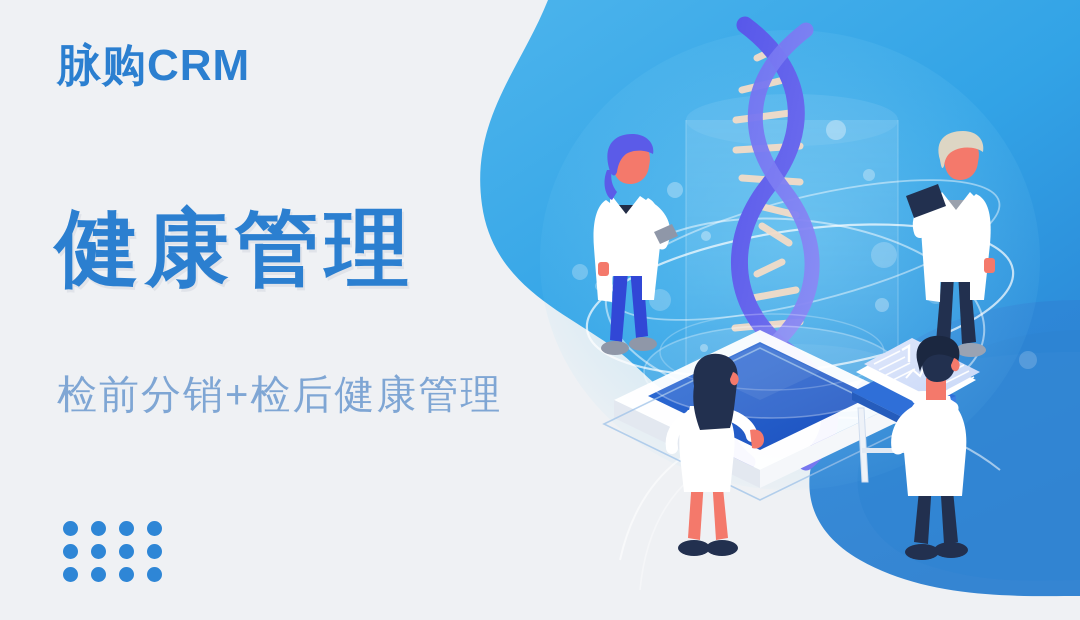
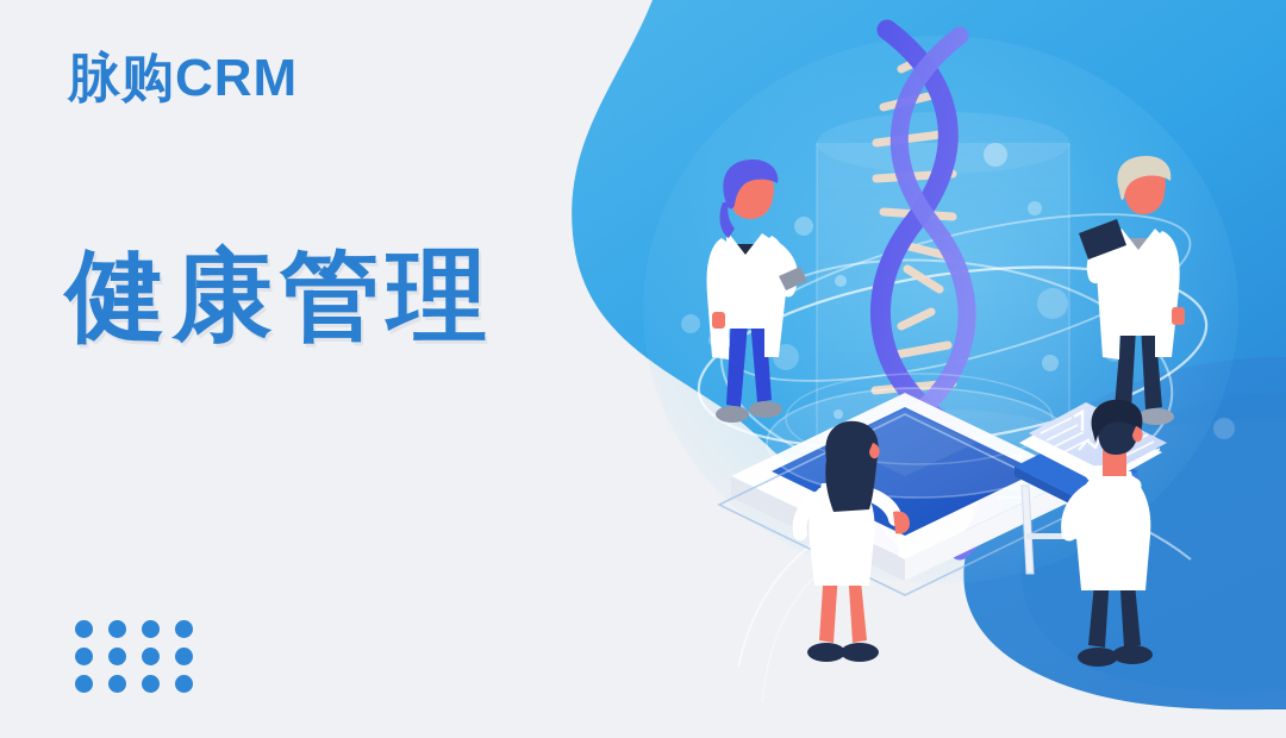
  脉购CRM
  健康管理
- 检前分销+检后健康管理
